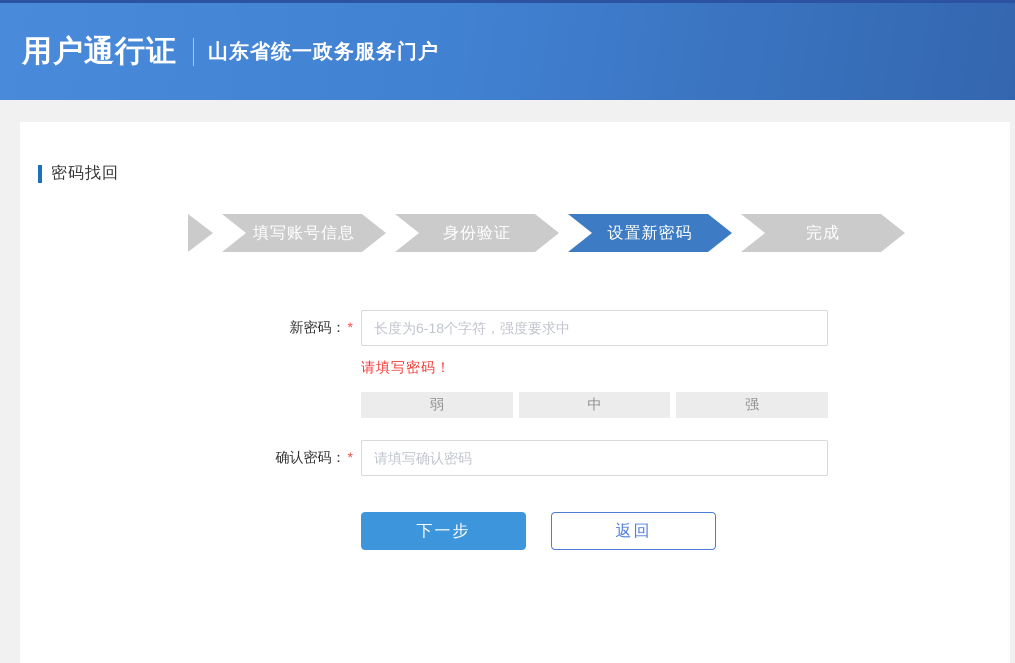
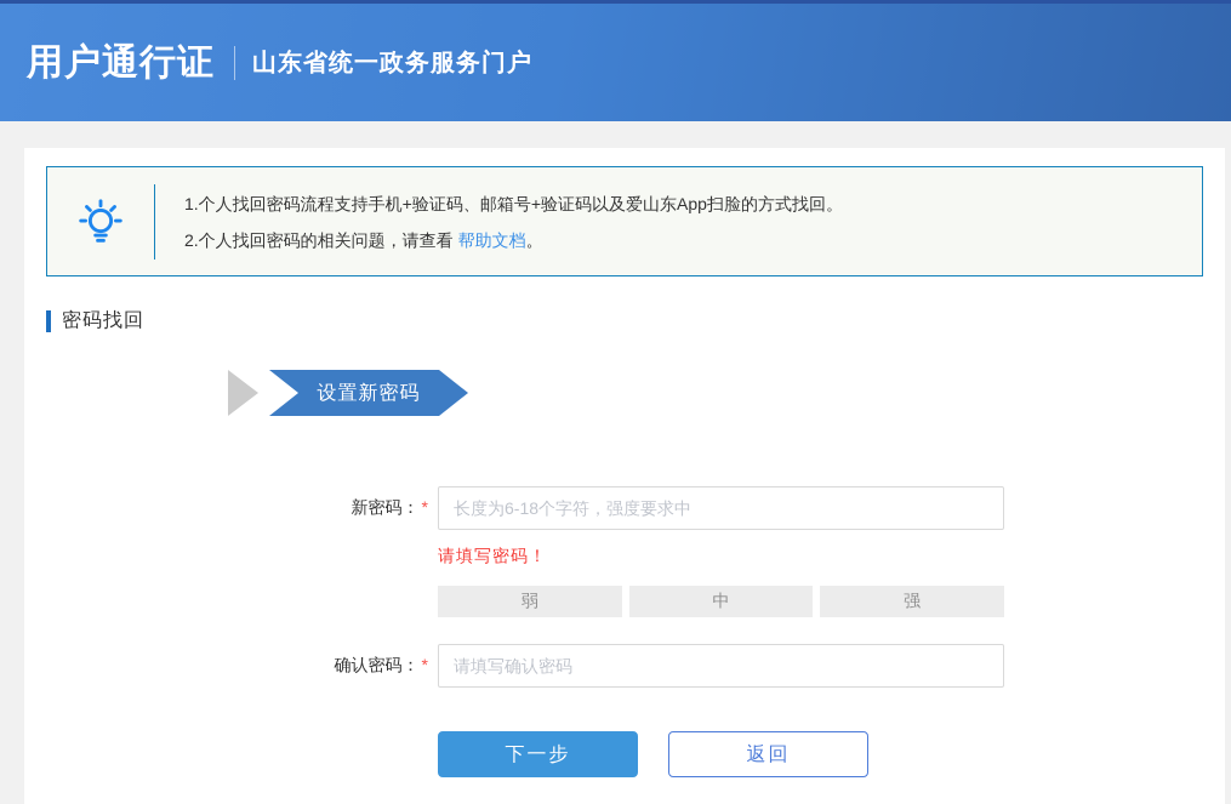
  用户通行证
  山东省统一政务服务门户
+ 1.个人找回密码流程支持手机+验证码、邮箱号+验证码以及爱山东App扫脸的方式找回。
+ 2.个人找回密码的相关问题，请查看 帮助文档。
  密码找回
- 填写账号信息
- 身份验证
  设置新密码
- 完成
  新密码： *
  长度为6-18个字符，强度要求中
  请填写密码！
  弱
  中
  强
  确认密码： *
  请填写确认密码
  下一步
  返回
